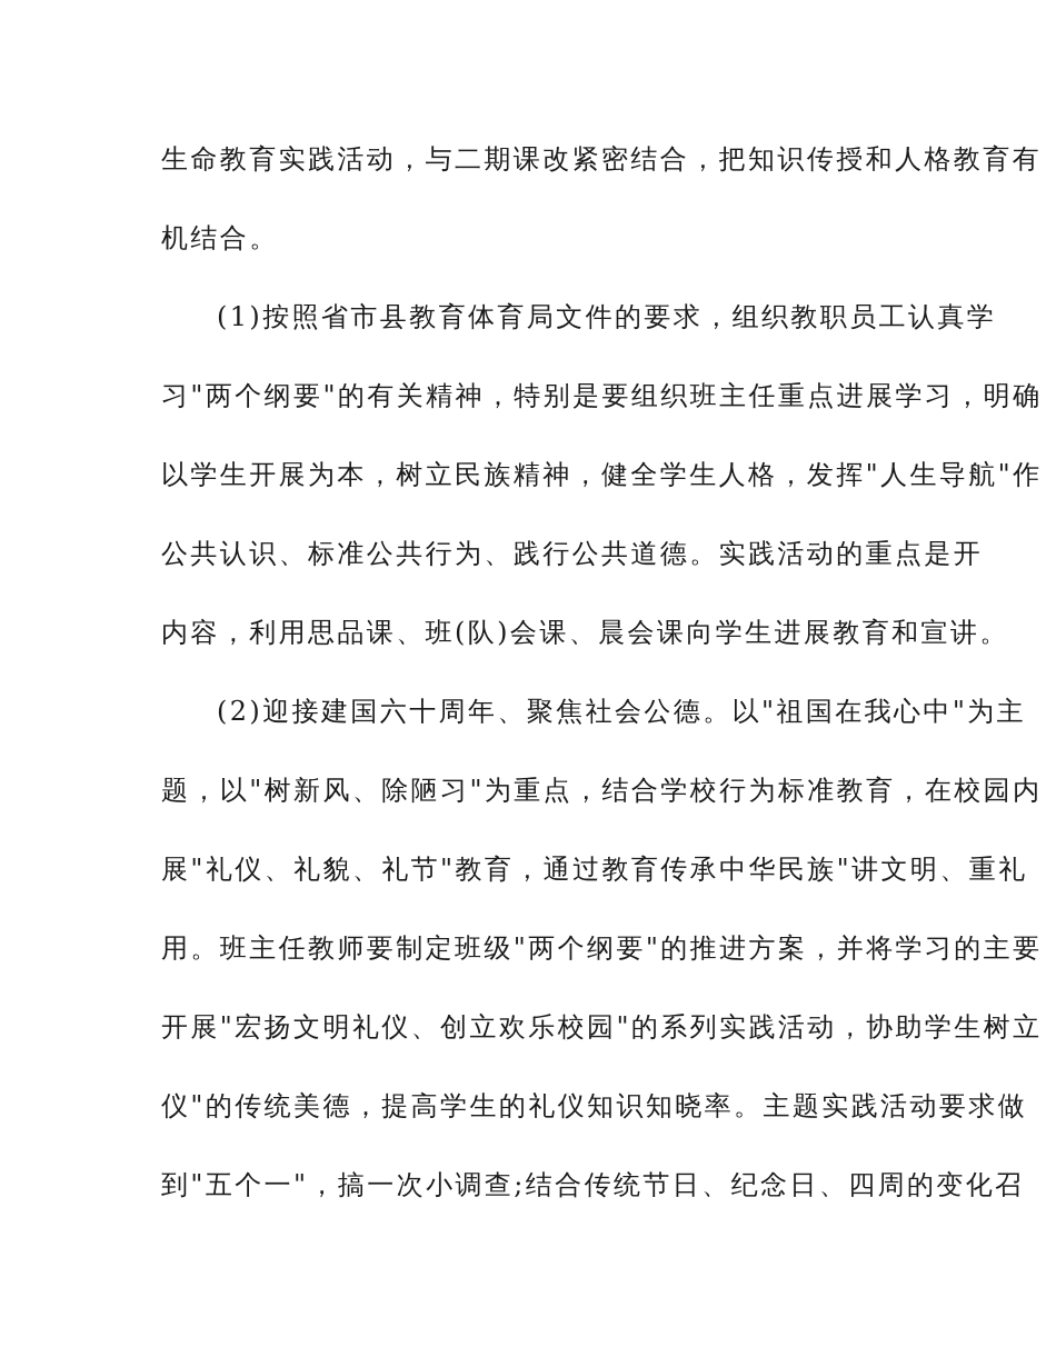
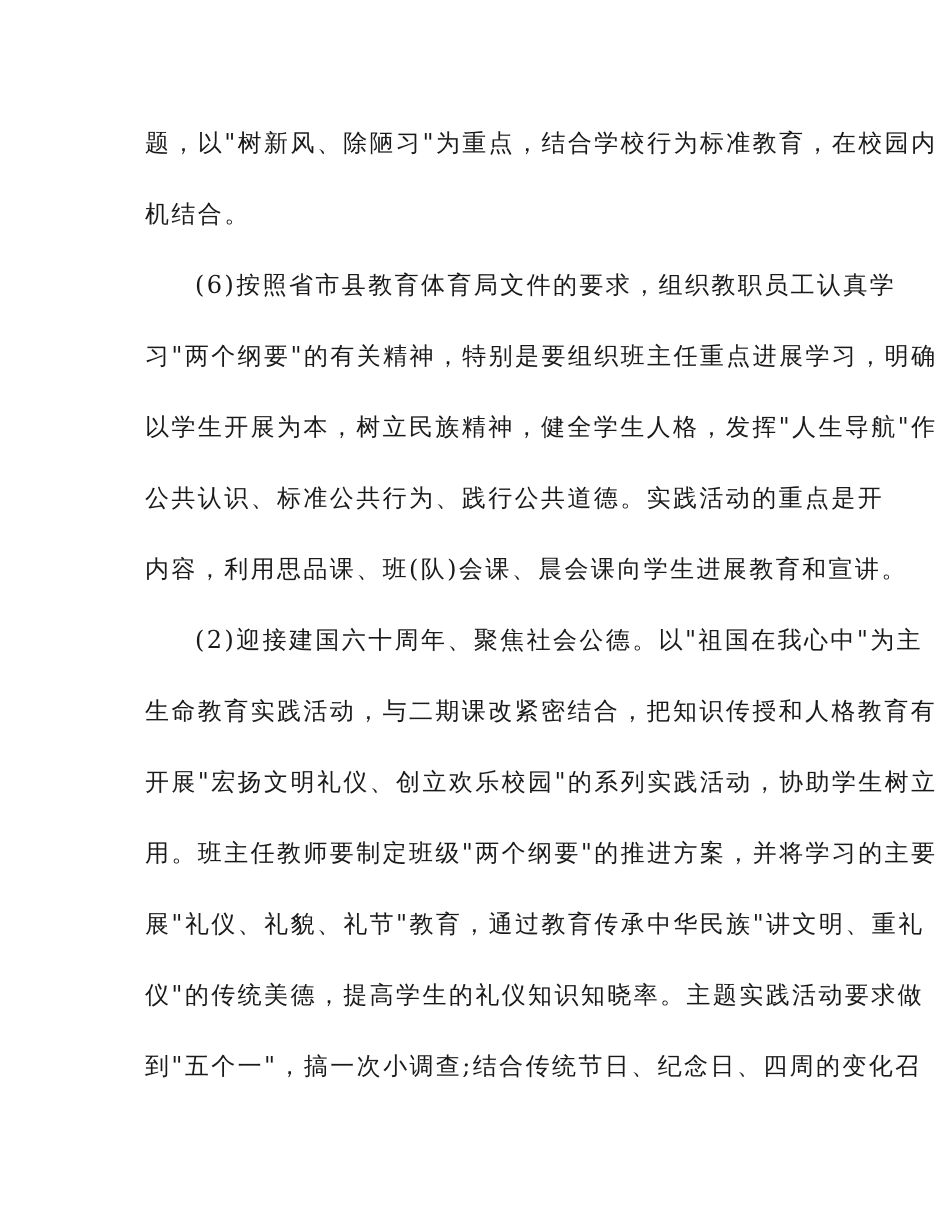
- 生命教育实践活动，与二期课改紧密结合，把知识传授和人格教育有
+ 题，以"树新风、除陋习"为重点，结合学校行为标准教育，在校园内
  机结合。
- (1)按照省市县教育体育局文件的要求，组织教职员工认真学
+ (6)按照省市县教育体育局文件的要求，组织教职员工认真学
  习"两个纲要"的有关精神，特别是要组织班主任重点进展学习，明确
  以学生开展为本，树立民族精神，健全学生人格，发挥"人生导航"作
  公共认识、标准公共行为、践行公共道德。实践活动的重点是开
  内容，利用思品课、班(队)会课、晨会课向学生进展教育和宣讲。
  (2)迎接建国六十周年、聚焦社会公德。以"祖国在我心中"为主
- 题，以"树新风、除陋习"为重点，结合学校行为标准教育，在校园内
+ 生命教育实践活动，与二期课改紧密结合，把知识传授和人格教育有
- 展"礼仪、礼貌、礼节"教育，通过教育传承中华民族"讲文明、重礼
+ 开展"宏扬文明礼仪、创立欢乐校园"的系列实践活动，协助学生树立
  用。班主任教师要制定班级"两个纲要"的推进方案，并将学习的主要
- 开展"宏扬文明礼仪、创立欢乐校园"的系列实践活动，协助学生树立
+ 展"礼仪、礼貌、礼节"教育，通过教育传承中华民族"讲文明、重礼
  仪"的传统美德，提高学生的礼仪知识知晓率。主题实践活动要求做
  到"五个一"，搞一次小调查;结合传统节日、纪念日、四周的变化召
